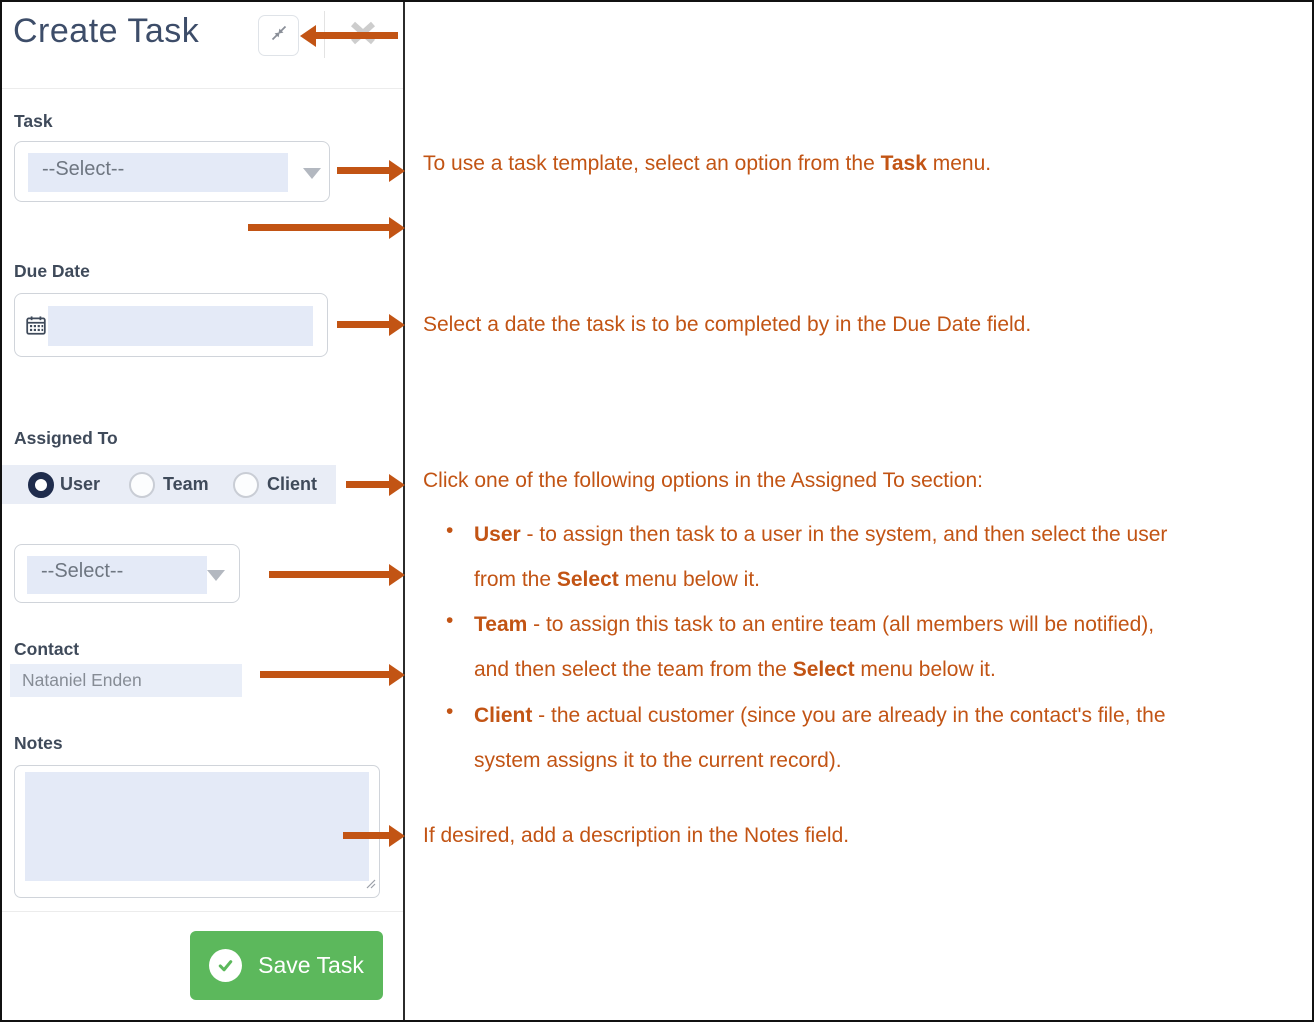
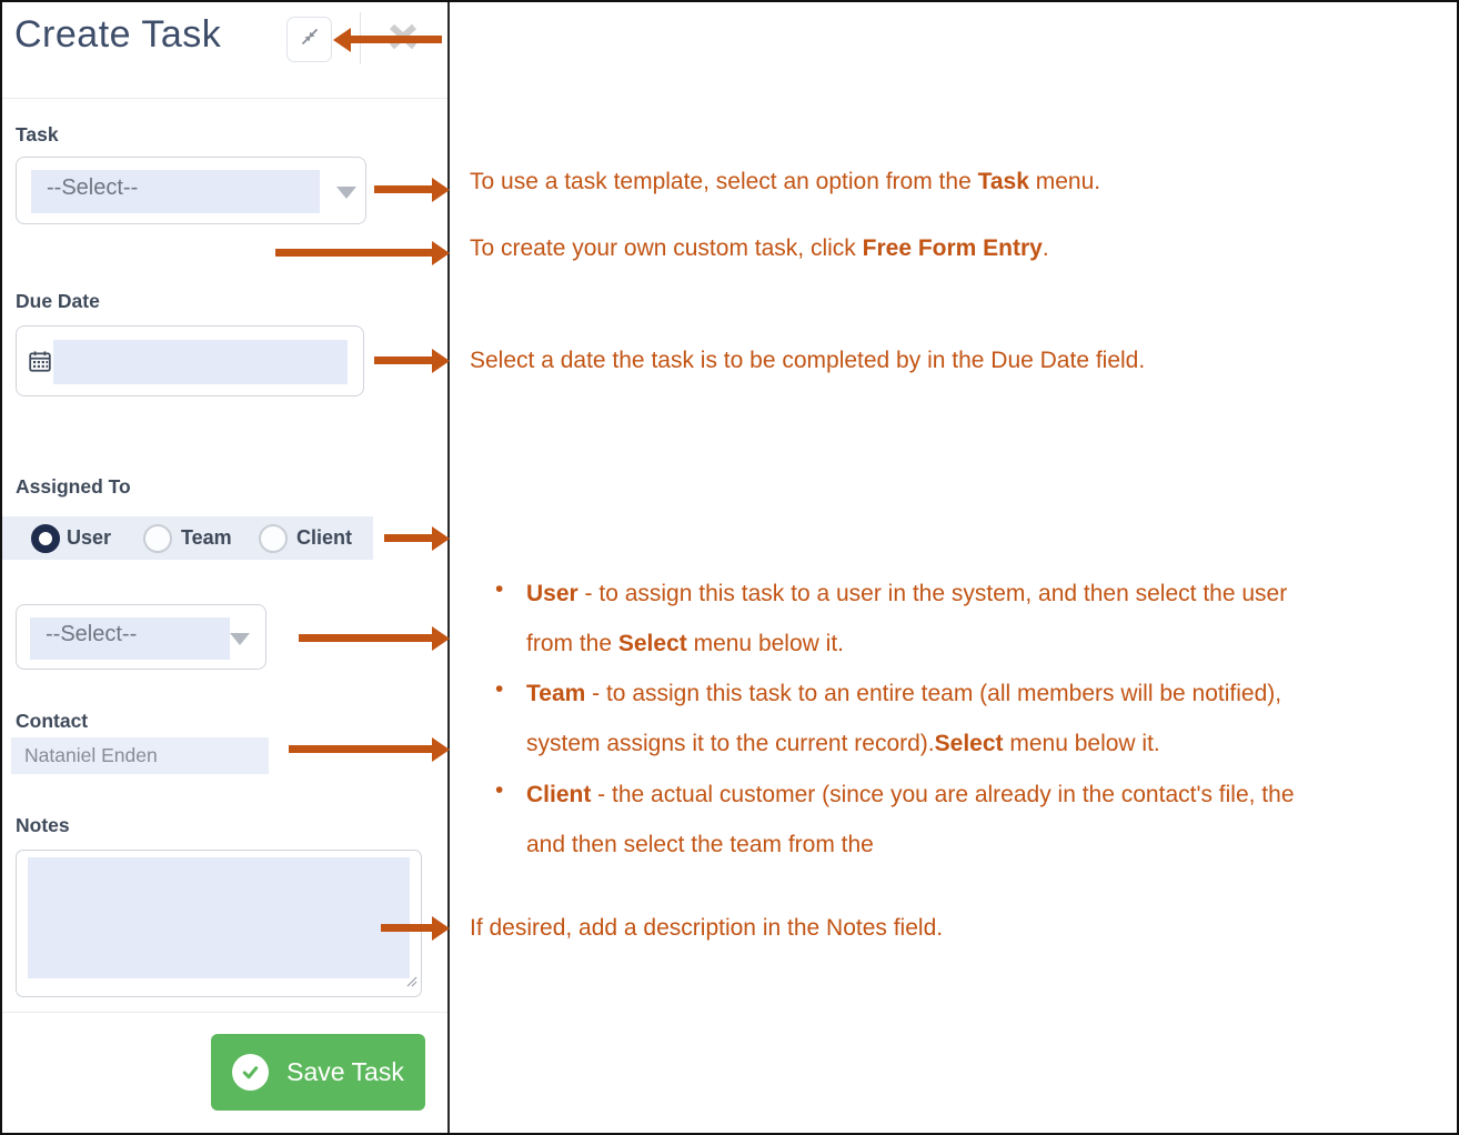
  Create Task
  Task
  --Select--
  Due Date
  Assigned To
  User
  Team
  Client
  --Select--
  Contact
  Nataniel Enden
  Notes
  Save Task
  To use a task template, select an option from the Task menu.
+ To create your own custom task, click Free Form Entry.
  Select a date the task is to be completed by in the Due Date field.
- Click one of the following options in the Assigned To section:
  •
- User - to assign then task to a user in the system, and then select the user
+ User - to assign this task to a user in the system, and then select the user
  from the Select menu below it.
  •
  Team - to assign this task to an entire team (all members will be notified),
- and then select the team from the Select menu below it.
+ system assigns it to the current record).Select menu below it.
  •
  Client - the actual customer (since you are already in the contact's file, the
- system assigns it to the current record).
+ and then select the team from the
  If desired, add a description in the Notes field.
